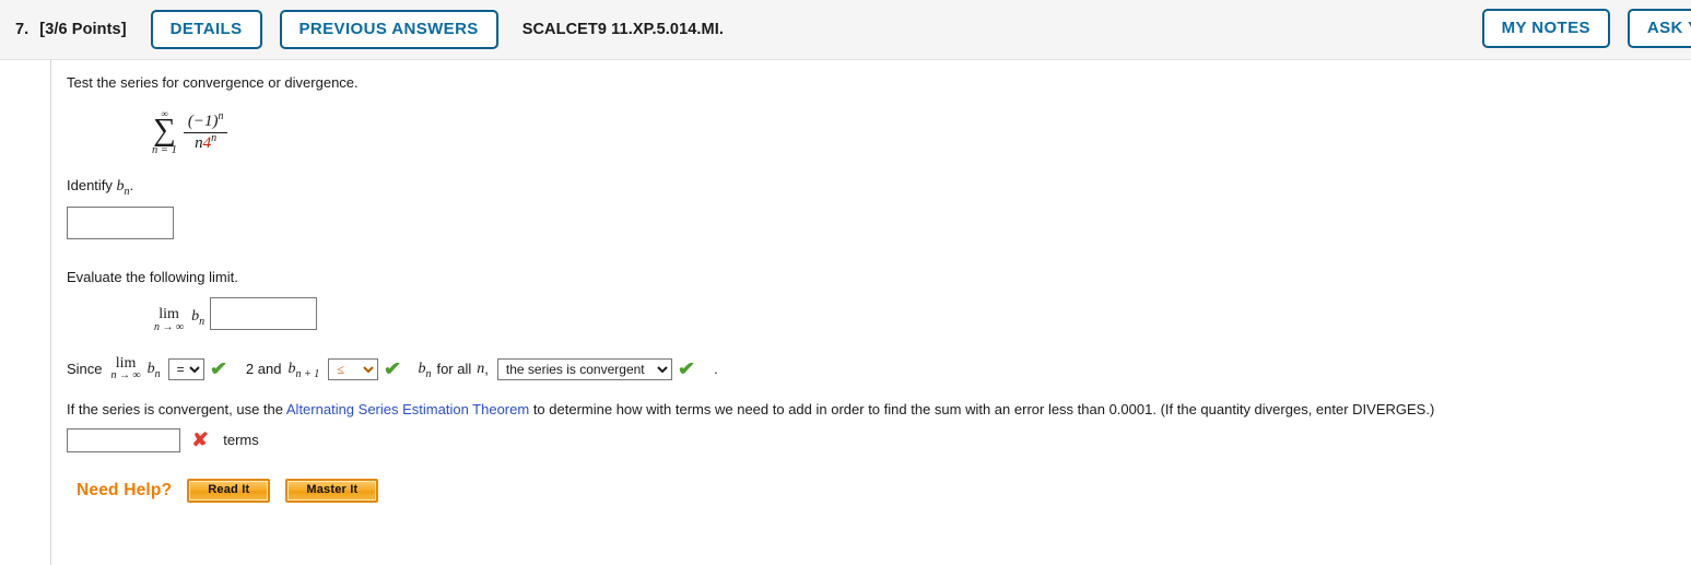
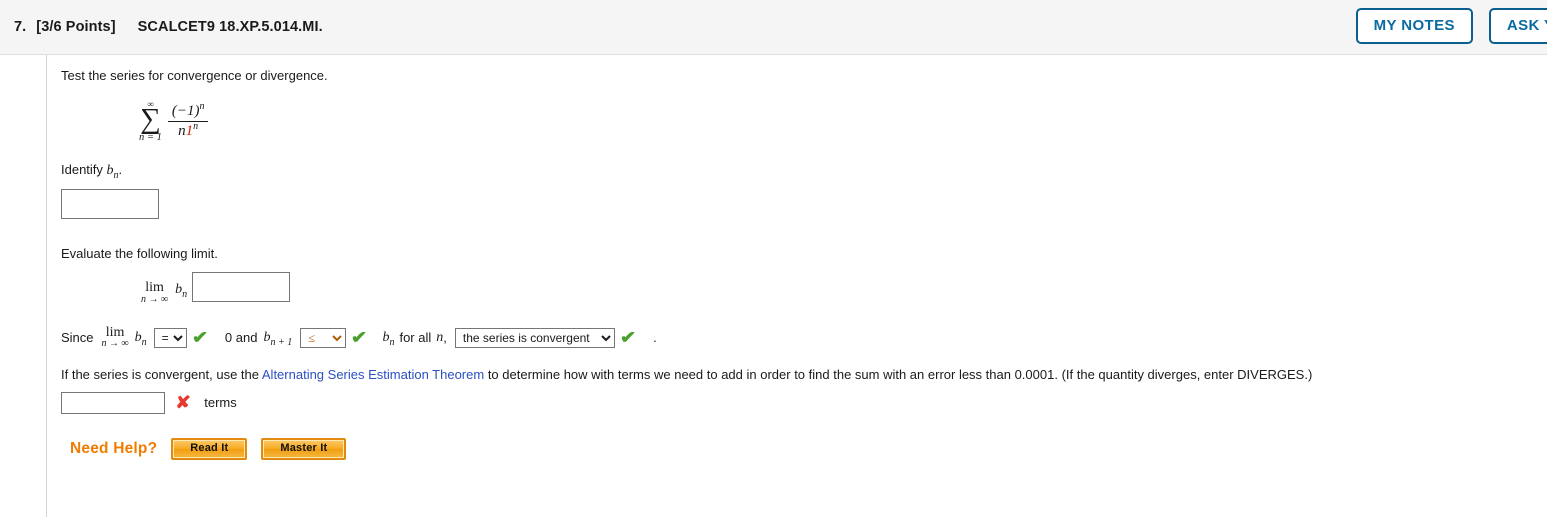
  7.
  [3/6 Points]
- DETAILS
- PREVIOUS ANSWERS
- SCALCET9 11.XP.5.014.MI.
+ SCALCET9 18.XP.5.014.MI.
  MY NOTES
  Test the series for convergence or divergence.
  ∞
  ∑
  n = 1
  (−1)n
- n4n
+ n1n
  Identify bn.
  Evaluate the following limit.
  lim
  n → ∞
  bn
  Since
  lim
  n → ∞
  bn
  =
  ✔
- 2 and
+ 0 and
  bn + 1
  ≤
  ✔
  bn
  for all
  n
  ,
  the series is convergent
  ✔
  .
  If the series is convergent, use the Alternating Series Estimation Theorem to determine how with terms we need to add in order to find the sum with an error less than 0.0001. (If the quantity diverges, enter DIVERGES.)
  ✘
  terms
  Need Help?
  Read It
  Master It
